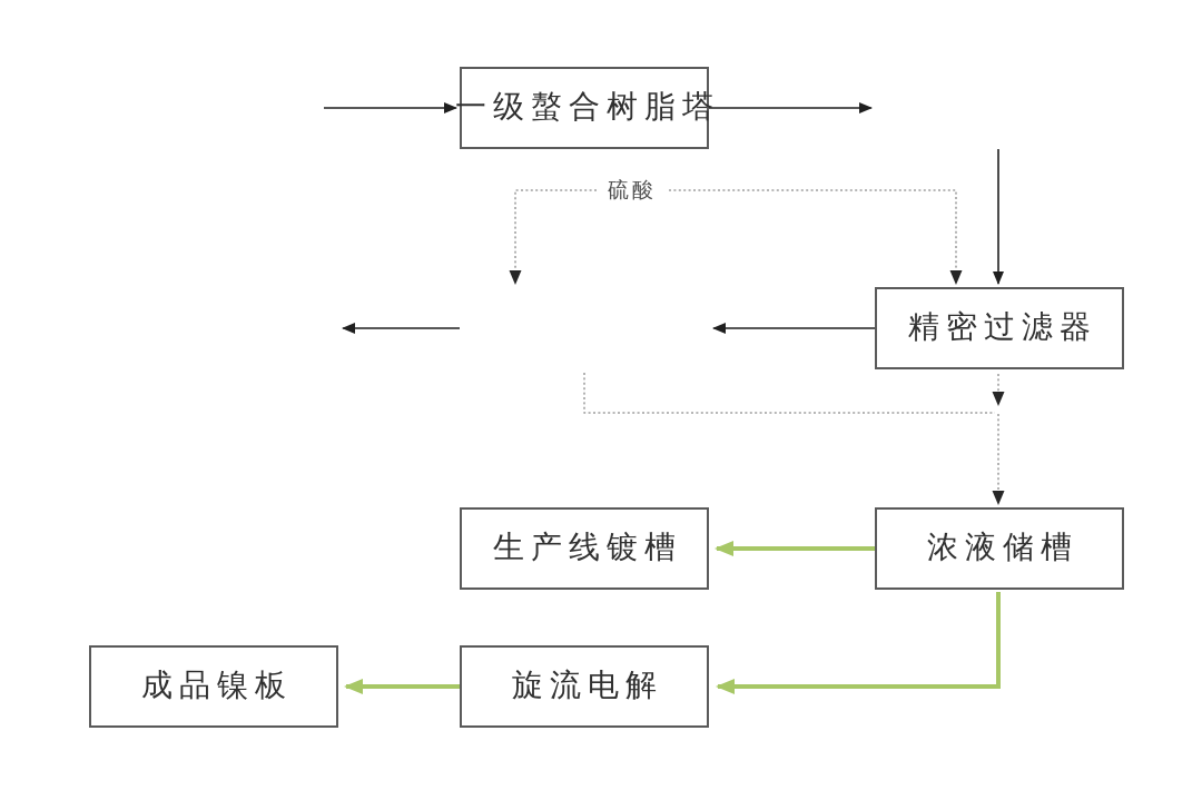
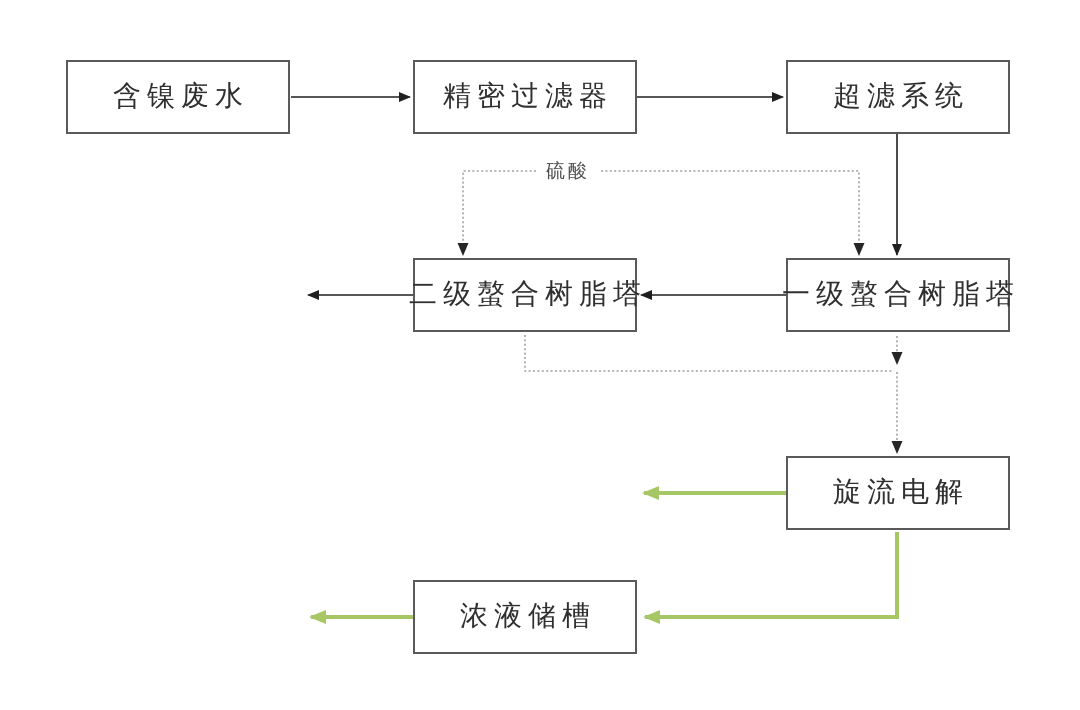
+ 含镍废水
- 一级螯合树脂塔
+ 精密过滤器
+ 超滤系统
+ 二级螯合树脂塔
- 精密过滤器
+ 一级螯合树脂塔
- 生产线镀槽
- 浓液储槽
+ 旋流电解
- 成品镍板
- 旋流电解
+ 浓液储槽
  硫酸
